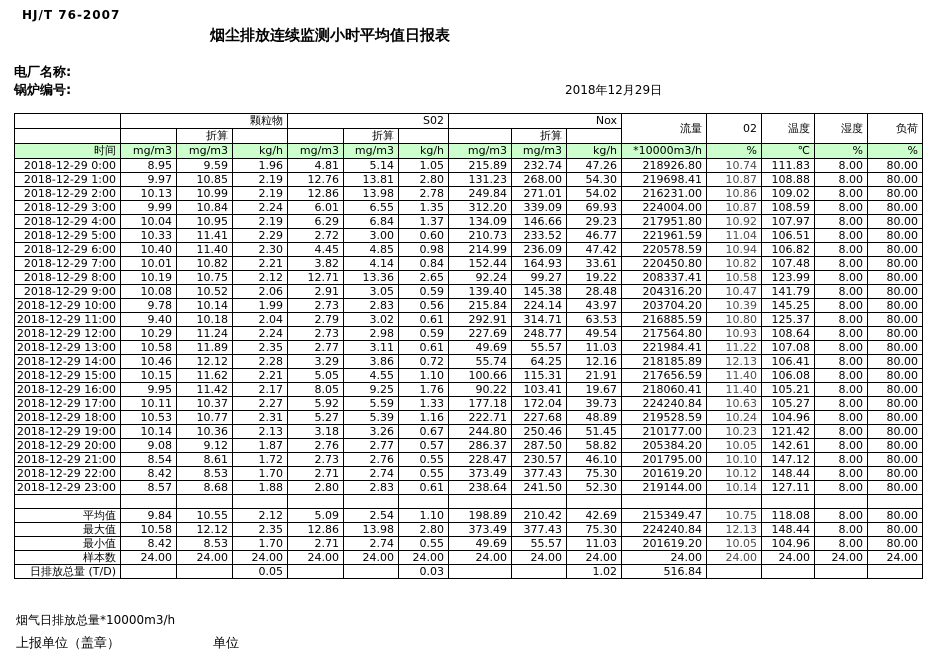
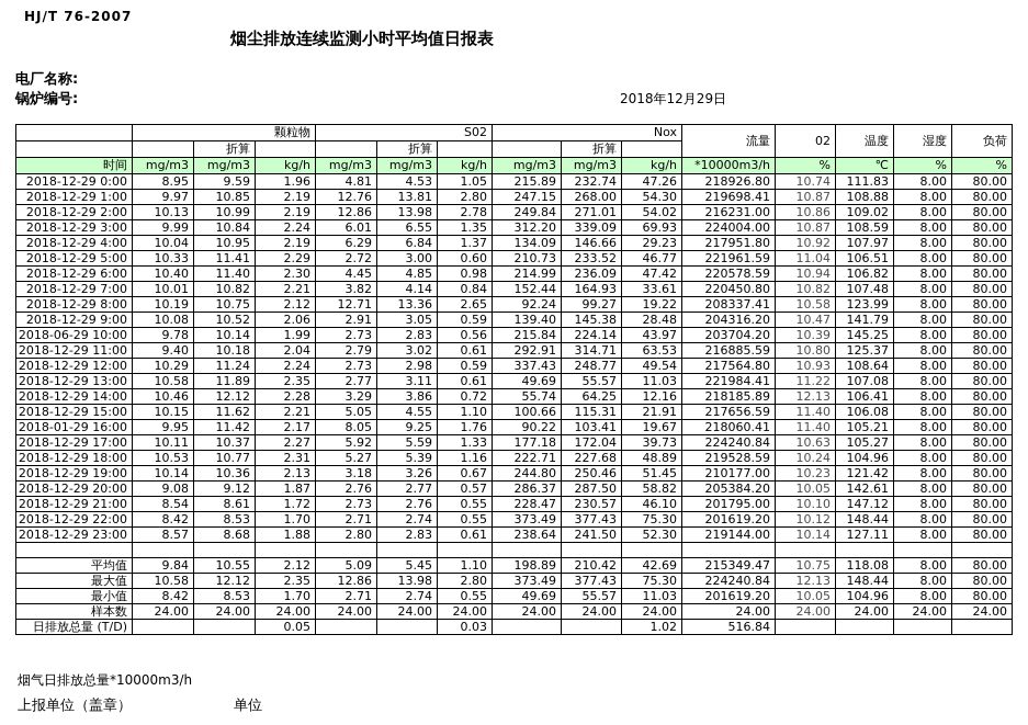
  HJ/T 76-2007
  烟尘排放连续监测小时平均值日报表
  电厂名称:
  锅炉编号:
  2018年12月29日
  	颗粒物	S02	Nox	流量	02	温度	湿度	负荷
  		折算			折算			折算
  时间	mg/m3	mg/m3	kg/h	mg/m3	mg/m3	kg/h	mg/m3	mg/m3	kg/h	*10000m3/h	%	℃	%	%
- 2018-12-29 0:00	8.95	9.59	1.96	4.81	5.14	1.05	215.89	232.74	47.26	218926.80	10.74	111.83	8.00	80.00
+ 2018-12-29 0:00	8.95	9.59	1.96	4.81	4.53	1.05	215.89	232.74	47.26	218926.80	10.74	111.83	8.00	80.00
- 2018-12-29 1:00	9.97	10.85	2.19	12.76	13.81	2.80	131.23	268.00	54.30	219698.41	10.87	108.88	8.00	80.00
+ 2018-12-29 1:00	9.97	10.85	2.19	12.76	13.81	2.80	247.15	268.00	54.30	219698.41	10.87	108.88	8.00	80.00
  2018-12-29 2:00	10.13	10.99	2.19	12.86	13.98	2.78	249.84	271.01	54.02	216231.00	10.86	109.02	8.00	80.00
  2018-12-29 3:00	9.99	10.84	2.24	6.01	6.55	1.35	312.20	339.09	69.93	224004.00	10.87	108.59	8.00	80.00
  2018-12-29 4:00	10.04	10.95	2.19	6.29	6.84	1.37	134.09	146.66	29.23	217951.80	10.92	107.97	8.00	80.00
  2018-12-29 5:00	10.33	11.41	2.29	2.72	3.00	0.60	210.73	233.52	46.77	221961.59	11.04	106.51	8.00	80.00
  2018-12-29 6:00	10.40	11.40	2.30	4.45	4.85	0.98	214.99	236.09	47.42	220578.59	10.94	106.82	8.00	80.00
  2018-12-29 7:00	10.01	10.82	2.21	3.82	4.14	0.84	152.44	164.93	33.61	220450.80	10.82	107.48	8.00	80.00
  2018-12-29 8:00	10.19	10.75	2.12	12.71	13.36	2.65	92.24	99.27	19.22	208337.41	10.58	123.99	8.00	80.00
  2018-12-29 9:00	10.08	10.52	2.06	2.91	3.05	0.59	139.40	145.38	28.48	204316.20	10.47	141.79	8.00	80.00
- 2018-12-29 10:00	9.78	10.14	1.99	2.73	2.83	0.56	215.84	224.14	43.97	203704.20	10.39	145.25	8.00	80.00
+ 2018-06-29 10:00	9.78	10.14	1.99	2.73	2.83	0.56	215.84	224.14	43.97	203704.20	10.39	145.25	8.00	80.00
  2018-12-29 11:00	9.40	10.18	2.04	2.79	3.02	0.61	292.91	314.71	63.53	216885.59	10.80	125.37	8.00	80.00
- 2018-12-29 12:00	10.29	11.24	2.24	2.73	2.98	0.59	227.69	248.77	49.54	217564.80	10.93	108.64	8.00	80.00
+ 2018-12-29 12:00	10.29	11.24	2.24	2.73	2.98	0.59	337.43	248.77	49.54	217564.80	10.93	108.64	8.00	80.00
  2018-12-29 13:00	10.58	11.89	2.35	2.77	3.11	0.61	49.69	55.57	11.03	221984.41	11.22	107.08	8.00	80.00
  2018-12-29 14:00	10.46	12.12	2.28	3.29	3.86	0.72	55.74	64.25	12.16	218185.89	12.13	106.41	8.00	80.00
  2018-12-29 15:00	10.15	11.62	2.21	5.05	4.55	1.10	100.66	115.31	21.91	217656.59	11.40	106.08	8.00	80.00
- 2018-12-29 16:00	9.95	11.42	2.17	8.05	9.25	1.76	90.22	103.41	19.67	218060.41	11.40	105.21	8.00	80.00
+ 2018-01-29 16:00	9.95	11.42	2.17	8.05	9.25	1.76	90.22	103.41	19.67	218060.41	11.40	105.21	8.00	80.00
  2018-12-29 17:00	10.11	10.37	2.27	5.92	5.59	1.33	177.18	172.04	39.73	224240.84	10.63	105.27	8.00	80.00
  2018-12-29 18:00	10.53	10.77	2.31	5.27	5.39	1.16	222.71	227.68	48.89	219528.59	10.24	104.96	8.00	80.00
  2018-12-29 19:00	10.14	10.36	2.13	3.18	3.26	0.67	244.80	250.46	51.45	210177.00	10.23	121.42	8.00	80.00
  2018-12-29 20:00	9.08	9.12	1.87	2.76	2.77	0.57	286.37	287.50	58.82	205384.20	10.05	142.61	8.00	80.00
  2018-12-29 21:00	8.54	8.61	1.72	2.73	2.76	0.55	228.47	230.57	46.10	201795.00	10.10	147.12	8.00	80.00
  2018-12-29 22:00	8.42	8.53	1.70	2.71	2.74	0.55	373.49	377.43	75.30	201619.20	10.12	148.44	8.00	80.00
  2018-12-29 23:00	8.57	8.68	1.88	2.80	2.83	0.61	238.64	241.50	52.30	219144.00	10.14	127.11	8.00	80.00
- 平均值	9.84	10.55	2.12	5.09	2.54	1.10	198.89	210.42	42.69	215349.47	10.75	118.08	8.00	80.00
+ 平均值	9.84	10.55	2.12	5.09	5.45	1.10	198.89	210.42	42.69	215349.47	10.75	118.08	8.00	80.00
  最大值	10.58	12.12	2.35	12.86	13.98	2.80	373.49	377.43	75.30	224240.84	12.13	148.44	8.00	80.00
  最小值	8.42	8.53	1.70	2.71	2.74	0.55	49.69	55.57	11.03	201619.20	10.05	104.96	8.00	80.00
  样本数	24.00	24.00	24.00	24.00	24.00	24.00	24.00	24.00	24.00	24.00	24.00	24.00	24.00	24.00
  日排放总量 (T/D)			0.05			0.03			1.02	516.84
  烟气日排放总量*10000m3/h
  上报单位（盖章）
  单位
